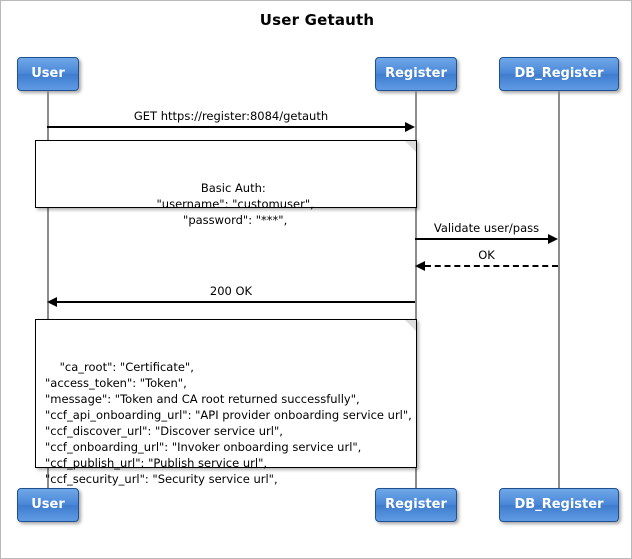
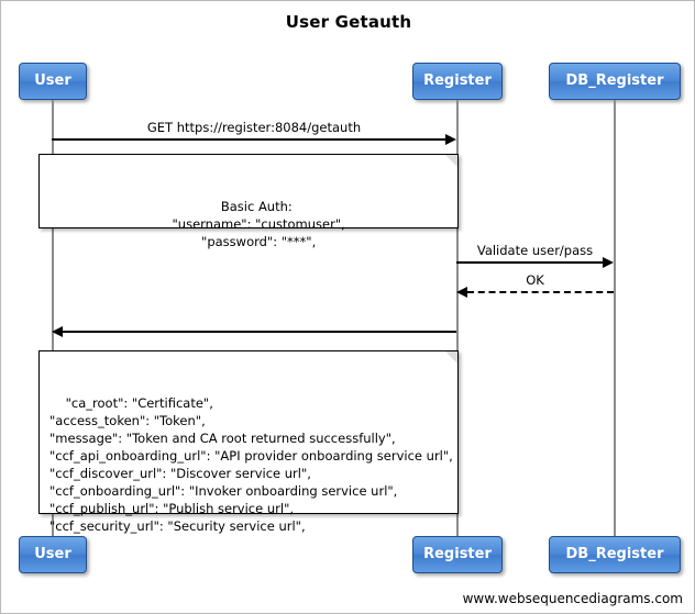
  User Getauth
  User
  Register
  DB_Register
  GET https://register:8084/getauth
  Basic Auth:
  "username": "customuser",
  "password": "***",
  Validate user/pass
  OK
- 200 OK
  "ca_root": "Certificate",
  "access_token": "Token",
  "message": "Token and CA root returned successfully",
  "ccf_api_onboarding_url": "API provider onboarding service url",
  "ccf_discover_url": "Discover service url",
  "ccf_onboarding_url": "Invoker onboarding service url",
  "ccf_publish_url": "Publish service url",
  "ccf_security_url": "Security service url",
  User
  Register
  DB_Register
+ www.websequencediagrams.com
